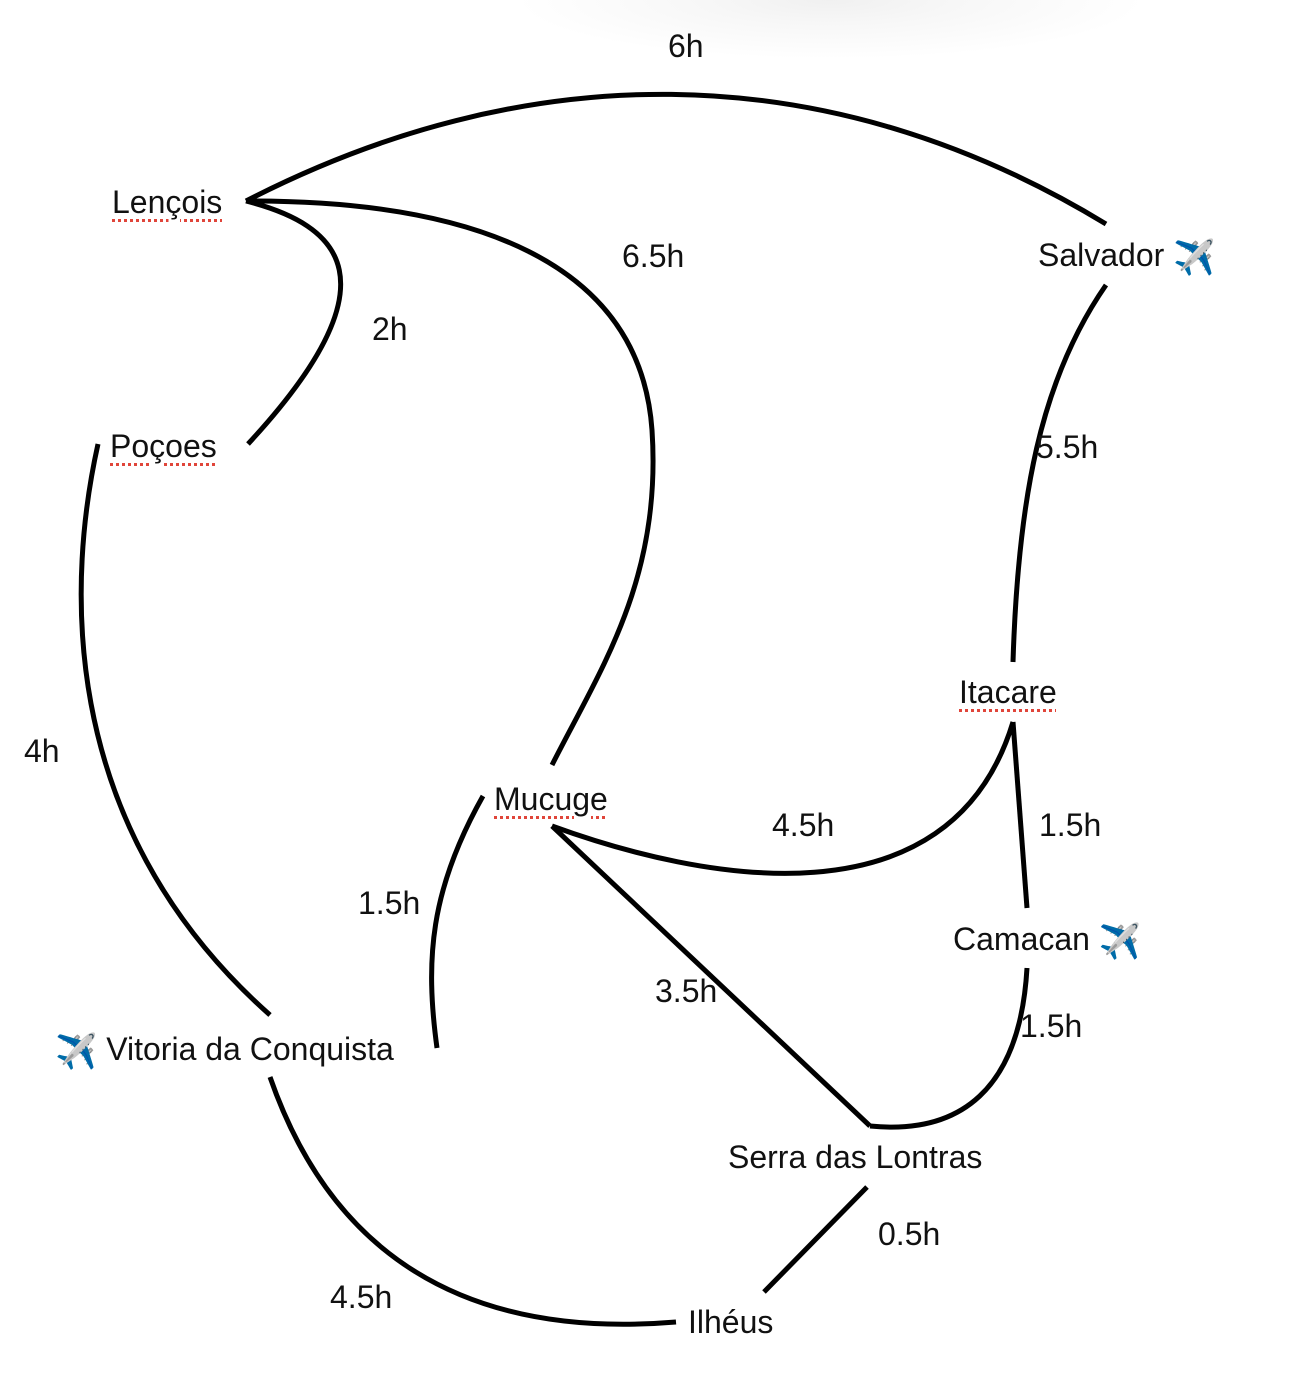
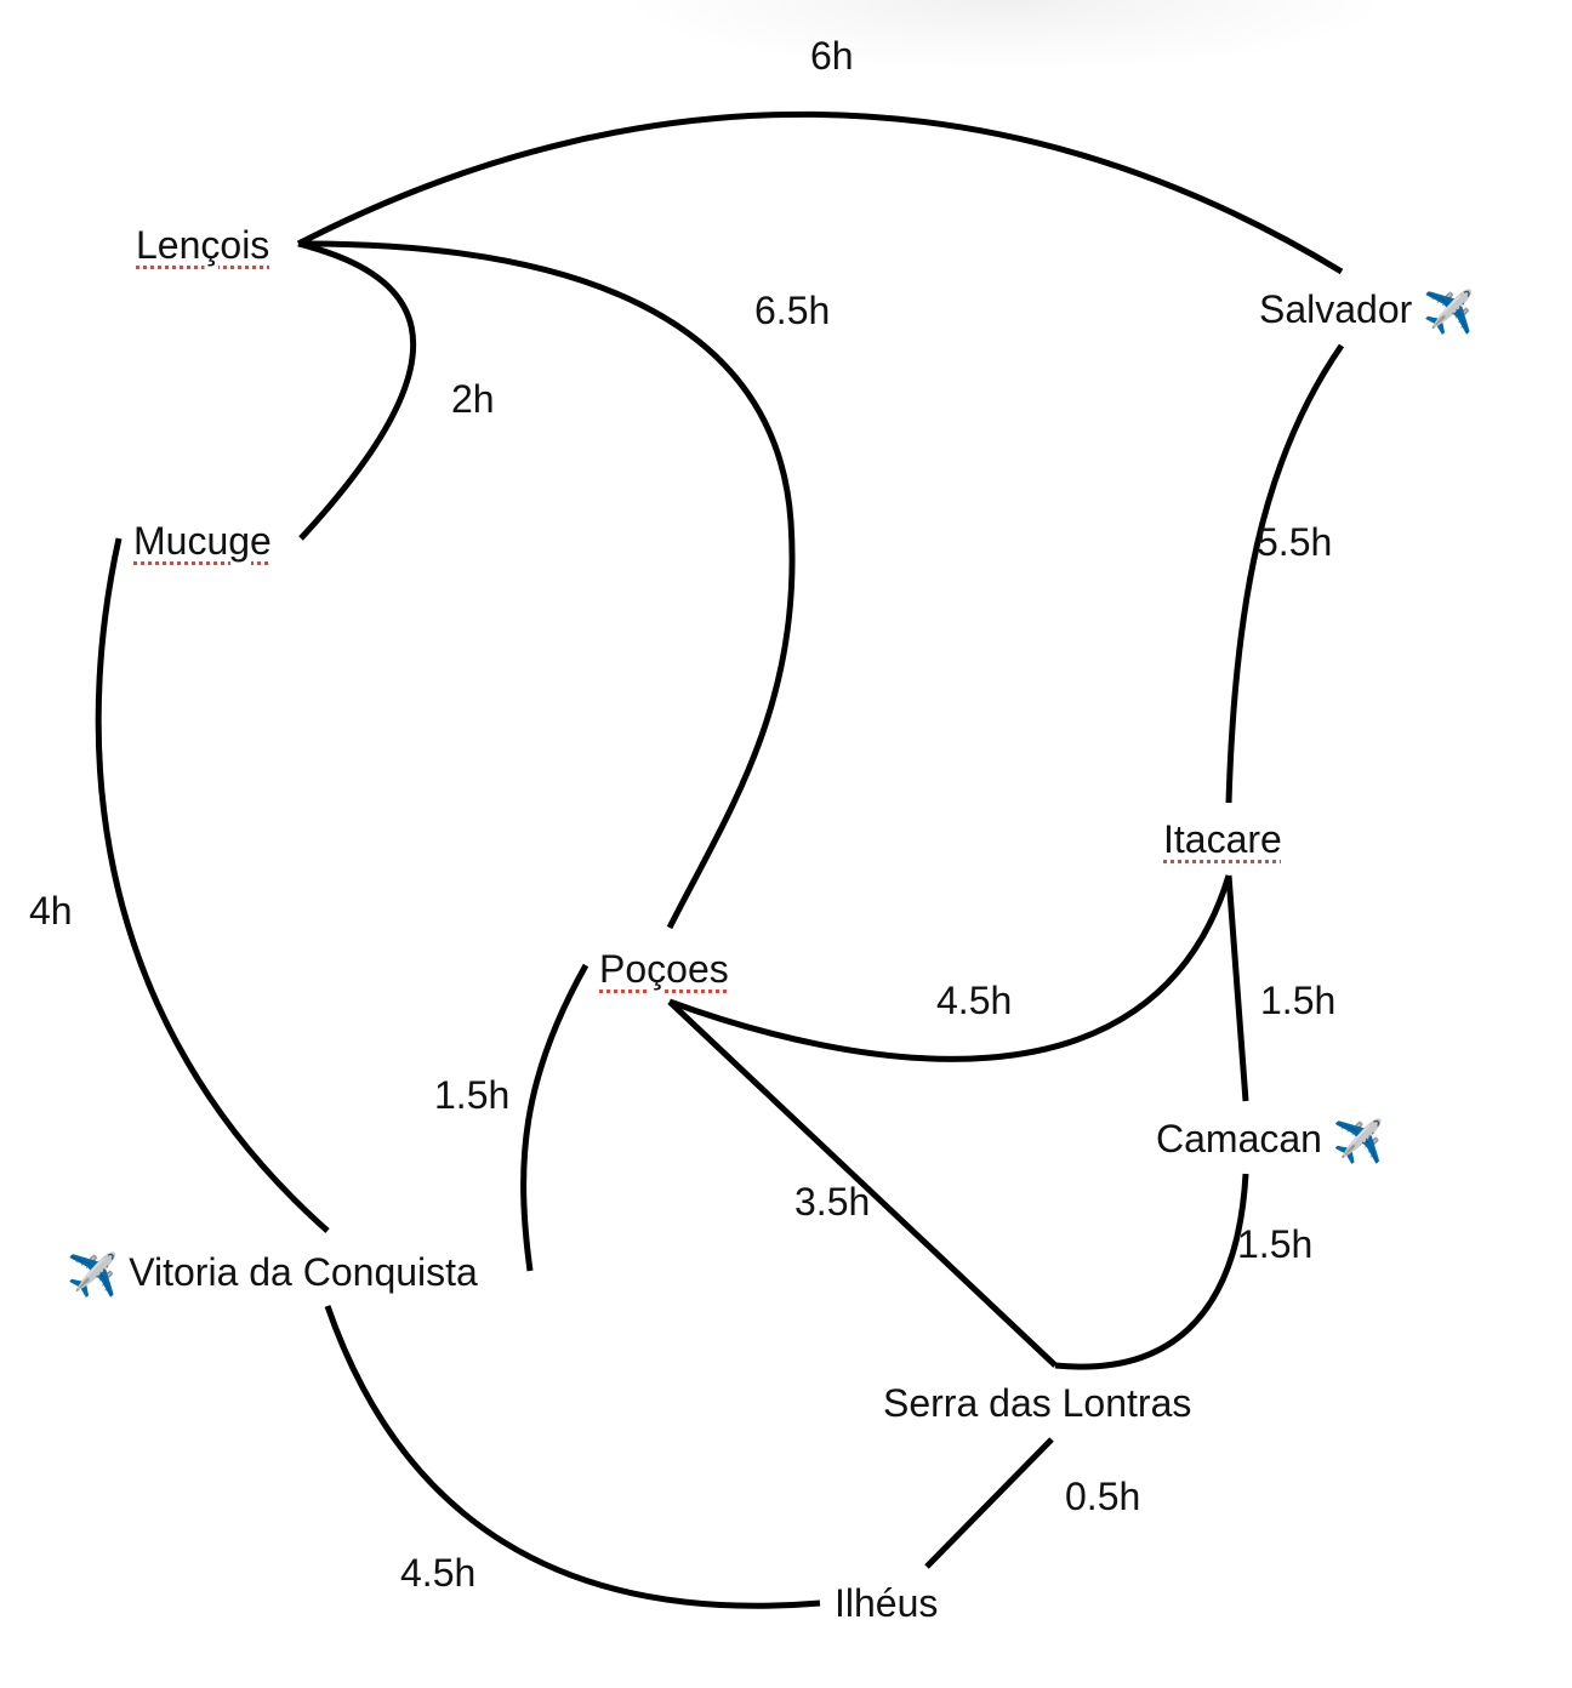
  6h
  2h
  6.5h
  5.5h
  4h
  4.5h
  1.5h
  1.5h
  3.5h
  1.5h
  0.5h
  4.5h
  Lençois
- Poçoes
+ Mucuge
  Salvador ✈️
  Itacare
- Mucuge
+ Poçoes
  Camacan ✈️
  ✈️ Vitoria da Conquista
  Serra das Lontras
  Ilhéus
